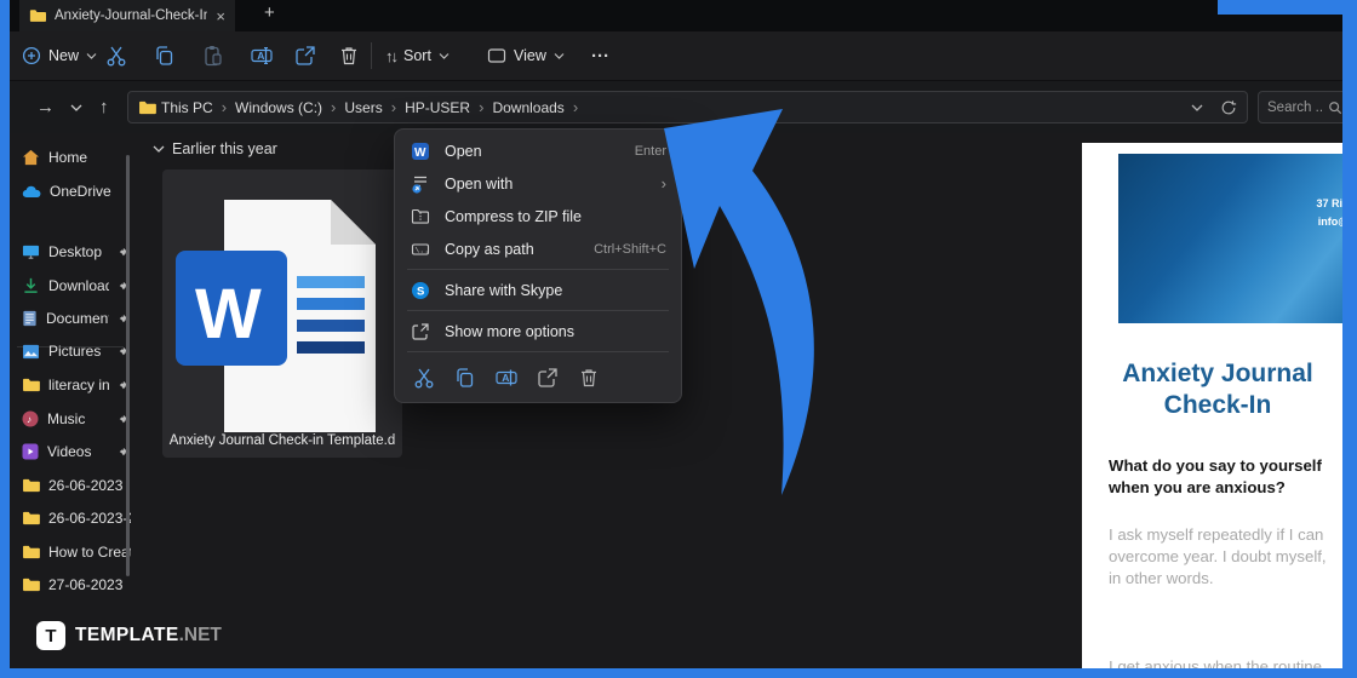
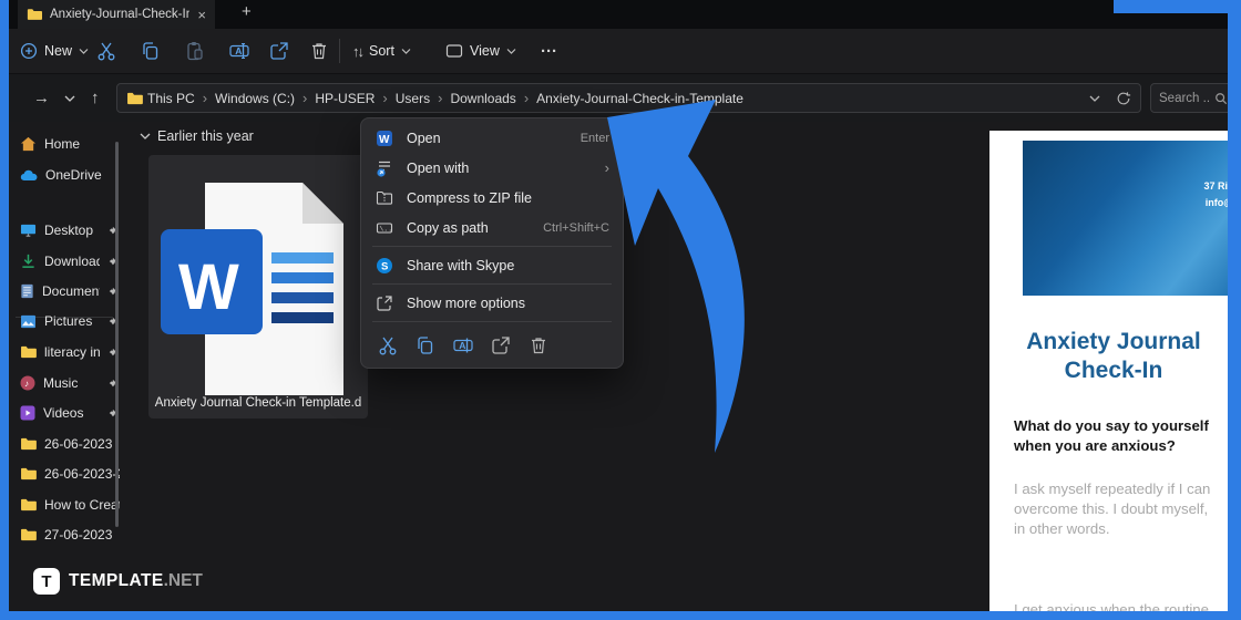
  Anxiety-Journal-Check-In
  ×
  +
  New
  A
  ↑↓
  Sort
  View
  ···
  →
  ↑
  This PC
  ›
  Windows (C:)
  ›
- Users
+ HP-USER
  ›
- HP-USER
+ Users
  ›
  Downloads
  ›
+ Anxiety-Journal-Check-in-Template
  Search ..
  Home
  OneDrive
  Desktop
  Downloa
  Documen
  Pictures
  literacy in
  ♪
  Music
  Videos
  26-06-2023
  26-06-2023
  27-06-2023
  Earlier this year
  W
  Anxiety Journal Check-in Template.d
  W
  Open
  Enter
  Open with
  ›
  Compress to ZIP file
  Copy as path
  Ctrl+Shift+C
  S
  Share with Skype
  Show more options
  A
  37 Ri
  info
  Anxiety Journal Check-In
  What do you say to yourself when you are anxious?
- I ask myself repeatedly if I can overcome year. I doubt myself, in other words.
+ I ask myself repeatedly if I can overcome this. I doubt myself, in other words.
  I get anxious when the routine
  T
  TEMPLATE.NET
